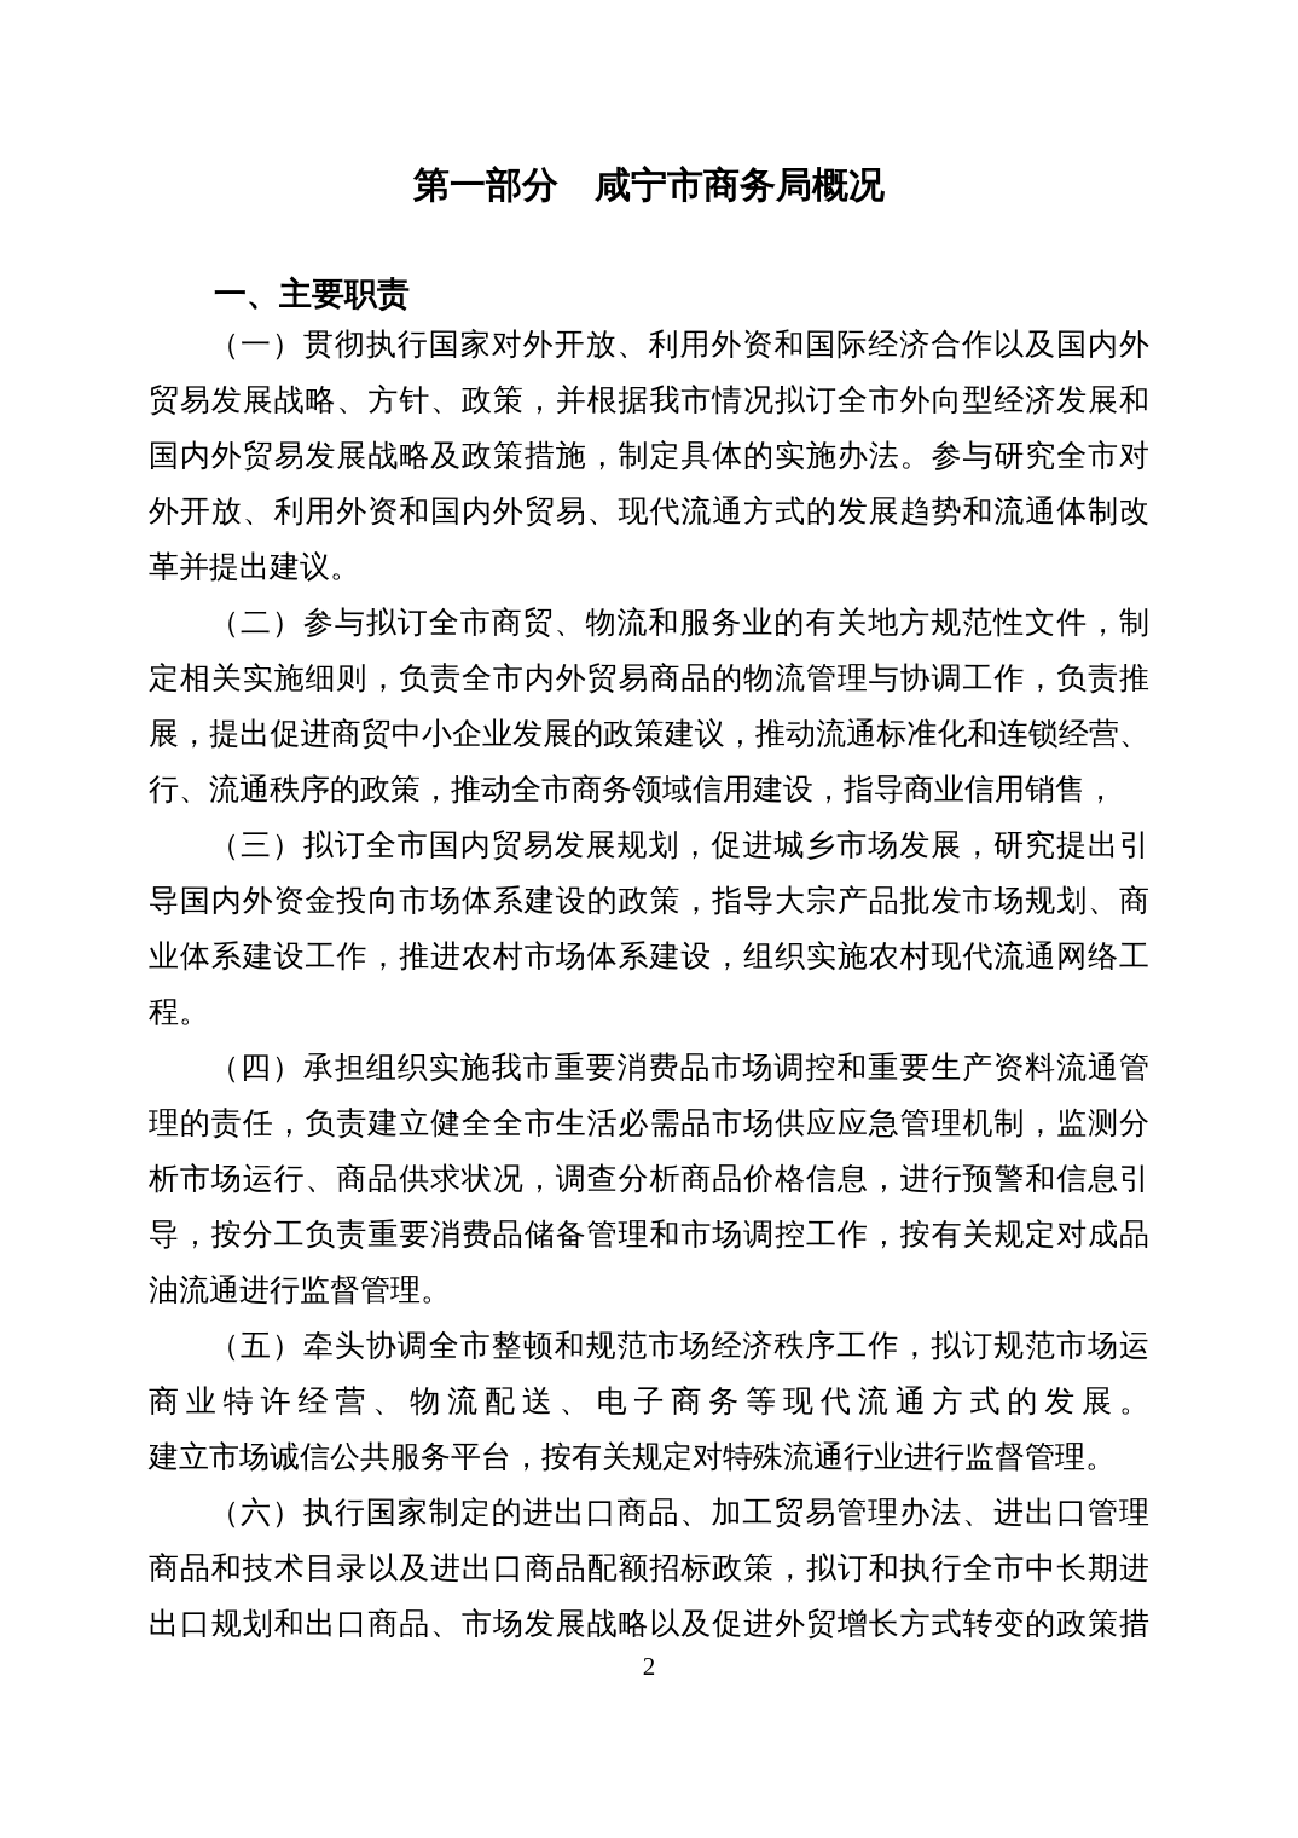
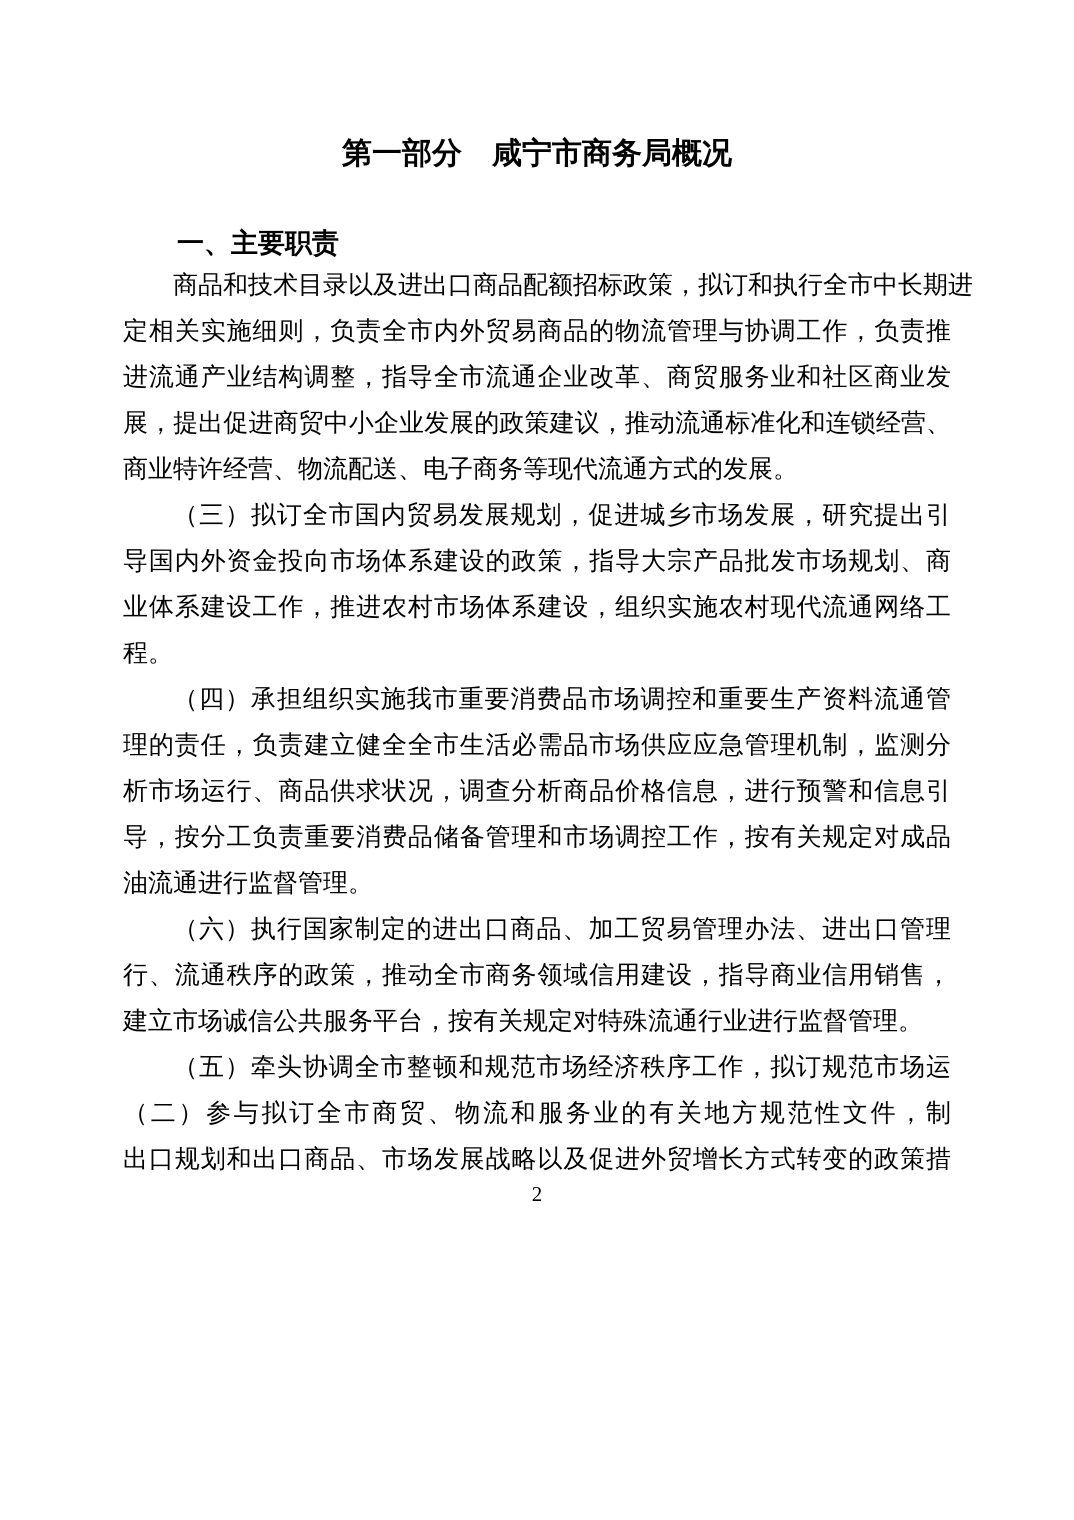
  第一部分 咸宁市商务局概况
  一、主要职责
- （一）贯彻执行国家对外开放、利用外资和国际经济合作以及国内外
- 贸易发展战略、方针、政策，并根据我市情况拟订全市外向型经济发展和
- 国内外贸易发展战略及政策措施，制定具体的实施办法。参与研究全市对
- 外开放、利用外资和国内外贸易、现代流通方式的发展趋势和流通体制改
- 革并提出建议。
- （二）参与拟订全市商贸、物流和服务业的有关地方规范性文件，制
+ 商品和技术目录以及进出口商品配额招标政策，拟订和执行全市中长期进
  定相关实施细则，负责全市内外贸易商品的物流管理与协调工作，负责推
+ 进流通产业结构调整，指导全市流通企业改革、商贸服务业和社区商业发
  展，提出促进商贸中小企业发展的政策建议，推动流通标准化和连锁经营、
- 行、流通秩序的政策，推动全市商务领域信用建设，指导商业信用销售，
+ 商业特许经营、物流配送、电子商务等现代流通方式的发展。
  （三）拟订全市国内贸易发展规划，促进城乡市场发展，研究提出引
  导国内外资金投向市场体系建设的政策，指导大宗产品批发市场规划、商
  业体系建设工作，推进农村市场体系建设，组织实施农村现代流通网络工
  程。
  （四）承担组织实施我市重要消费品市场调控和重要生产资料流通管
  理的责任，负责建立健全全市生活必需品市场供应应急管理机制，监测分
  析市场运行、商品供求状况，调查分析商品价格信息，进行预警和信息引
  导，按分工负责重要消费品储备管理和市场调控工作，按有关规定对成品
  油流通进行监督管理。
- （五）牵头协调全市整顿和规范市场经济秩序工作，拟订规范市场运
+ （六）执行国家制定的进出口商品、加工贸易管理办法、进出口管理
- 商业特许经营、物流配送、电子商务等现代流通方式的发展。
+ 行、流通秩序的政策，推动全市商务领域信用建设，指导商业信用销售，
  建立市场诚信公共服务平台，按有关规定对特殊流通行业进行监督管理。
- （六）执行国家制定的进出口商品、加工贸易管理办法、进出口管理
+ （五）牵头协调全市整顿和规范市场经济秩序工作，拟订规范市场运
- 商品和技术目录以及进出口商品配额招标政策，拟订和执行全市中长期进
+ （二）参与拟订全市商贸、物流和服务业的有关地方规范性文件，制
  出口规划和出口商品、市场发展战略以及促进外贸增长方式转变的政策措
  2
